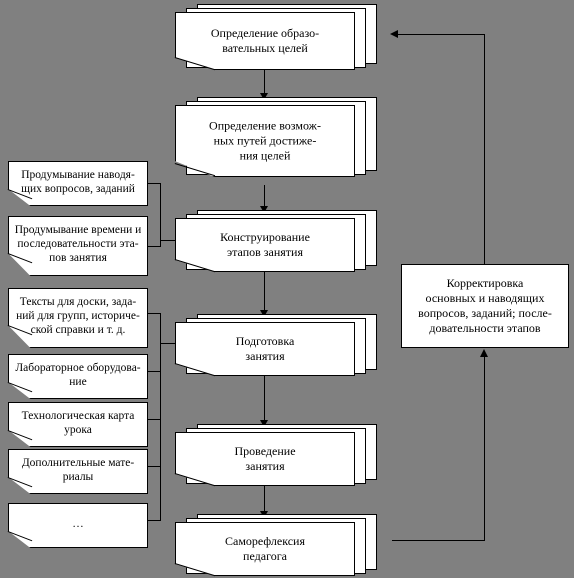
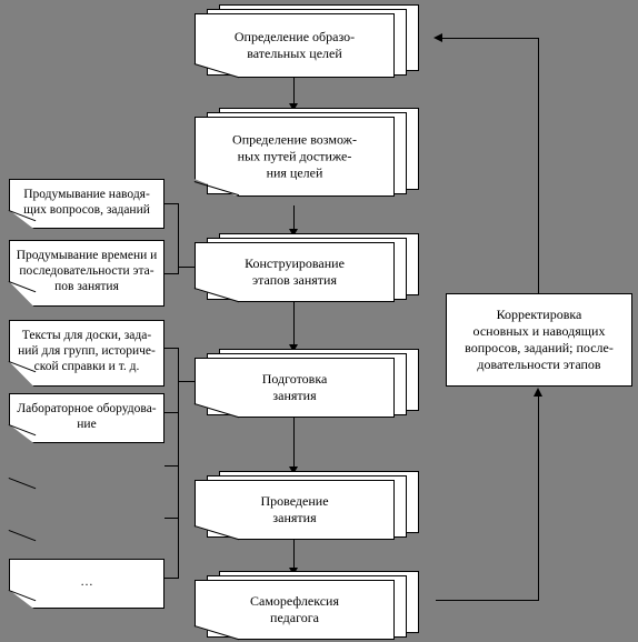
  Определение образо-
  вательных целей
  Определение возмож-
  ных путей достиже-
  ния целей
  Конструирование
  этапов занятия
  Подготовка
  занятия
  Проведение
  занятия
  Саморефлексия
  педагога
  Продумывание наводя-
  щих вопросов, заданий
  Продумывание времени и
  последовательности эта-
  пов занятия
  Тексты для доски, зада-
  ний для групп, историче-
  ской справки и т. д.
  Лабораторное оборудова-
  ние
- Технологическая карта
- урока
- Дополнительные мате-
- риалы
  …
  Корректировка
  основных и наводящих
  вопросов, заданий; после-
  довательности этапов
